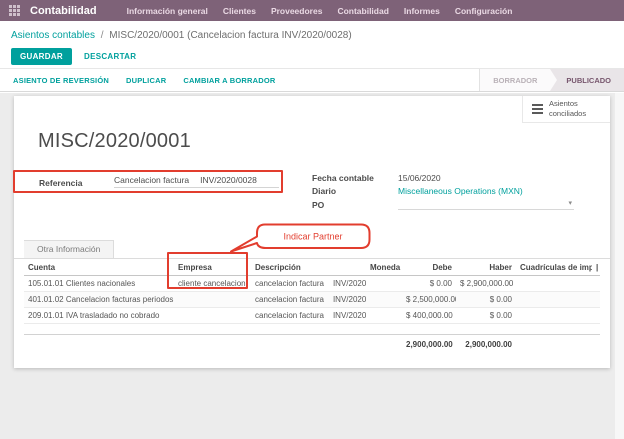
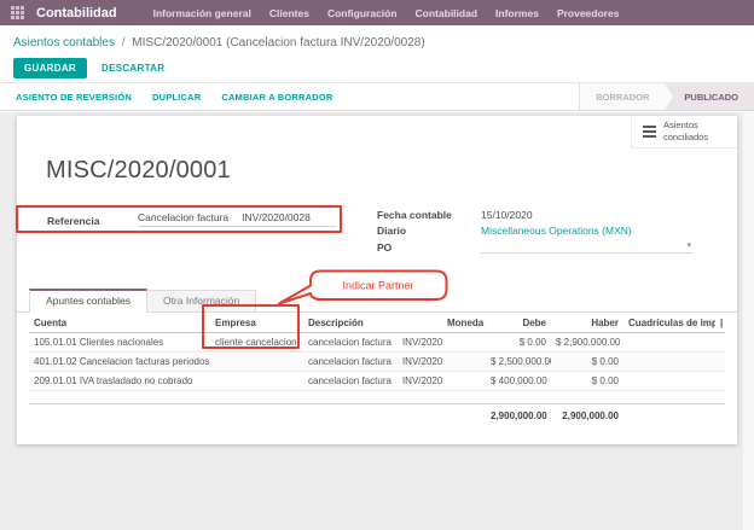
  Contabilidad
  Información general
  Clientes
- Proveedores
+ Configuración
  Contabilidad
  Informes
- Configuración
+ Proveedores
  Asientos contables / MISC/2020/0001 (Cancelacion factura INV/2020/0028)
  GUARDAR
  DESCARTAR
  ASIENTO DE REVERSIÓN
  DUPLICAR
  CAMBIAR A BORRADOR
  BORRADOR
  PUBLICADO
  Asientos
  conciliados
  MISC/2020/0001
  Referencia
  Cancelacion factura
  INV/2020/0028
  Fecha contable
- 15/06/2020
+ 15/10/2020
  Diario
  Miscellaneous Operations (MXN)
  PO
+ Apuntes contables
  Otra Información
  Cuenta	Empresa	Descripción	Moneda	Debe	Haber	Cuadrículas de imp	|
  105.01.01 Clientes nacionales	cliente cancelacion	cancelacion factura INV/2020		$ 0.00	$ 2,900,000.00
  401.01.02 Cancelacion facturas periodos		cancelacion factura INV/2020		$ 2,500,000.0	$ 0.00
  209.01.01 IVA trasladado no cobrado		cancelacion factura INV/2020		$ 400,000.00	$ 0.00
  				2,900,000.00	2,900,000.00
  Indicar Partner
